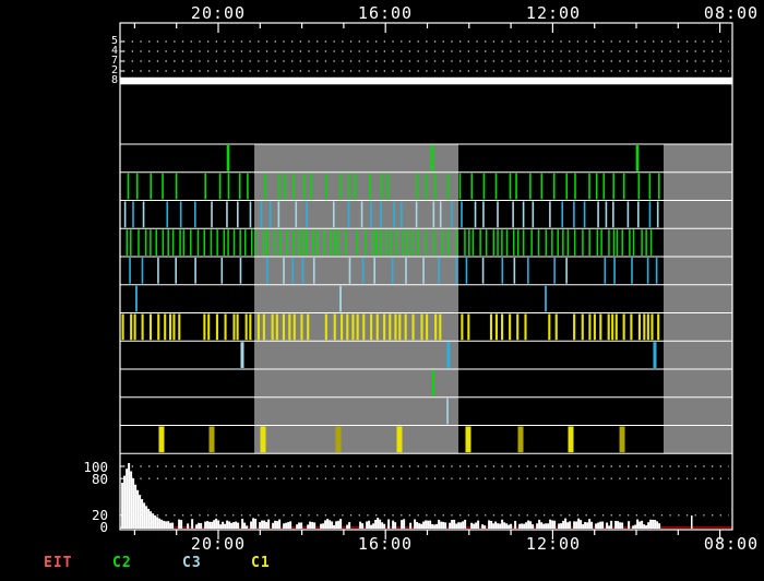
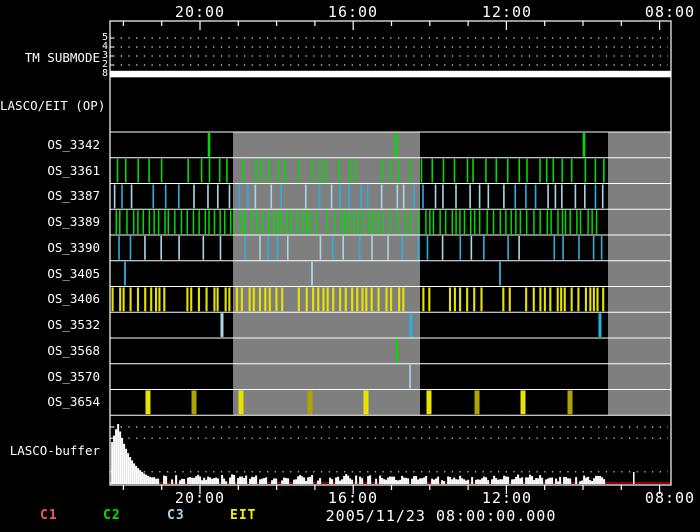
  20:00
  16:00
  12:00
  08:00
+ TM SUBMODE
+ LASCO/EIT (OP)
+ OS_3342
+ OS_3361
+ OS_3387
+ OS_3389
+ OS_3390
+ OS_3405
+ OS_3406
+ OS_3532
+ OS_3568
+ OS_3570
+ OS_3654
+ LASCO-buffer
  5
  4
- 7
+ 3
  2
  8
- 100
- 80
- 20
- 0
  20:00
  16:00
  12:00
  08:00
+ 2005/11/23 08:00:00.000
- EIT
+ C1
  C2
  C3
- C1
+ EIT
